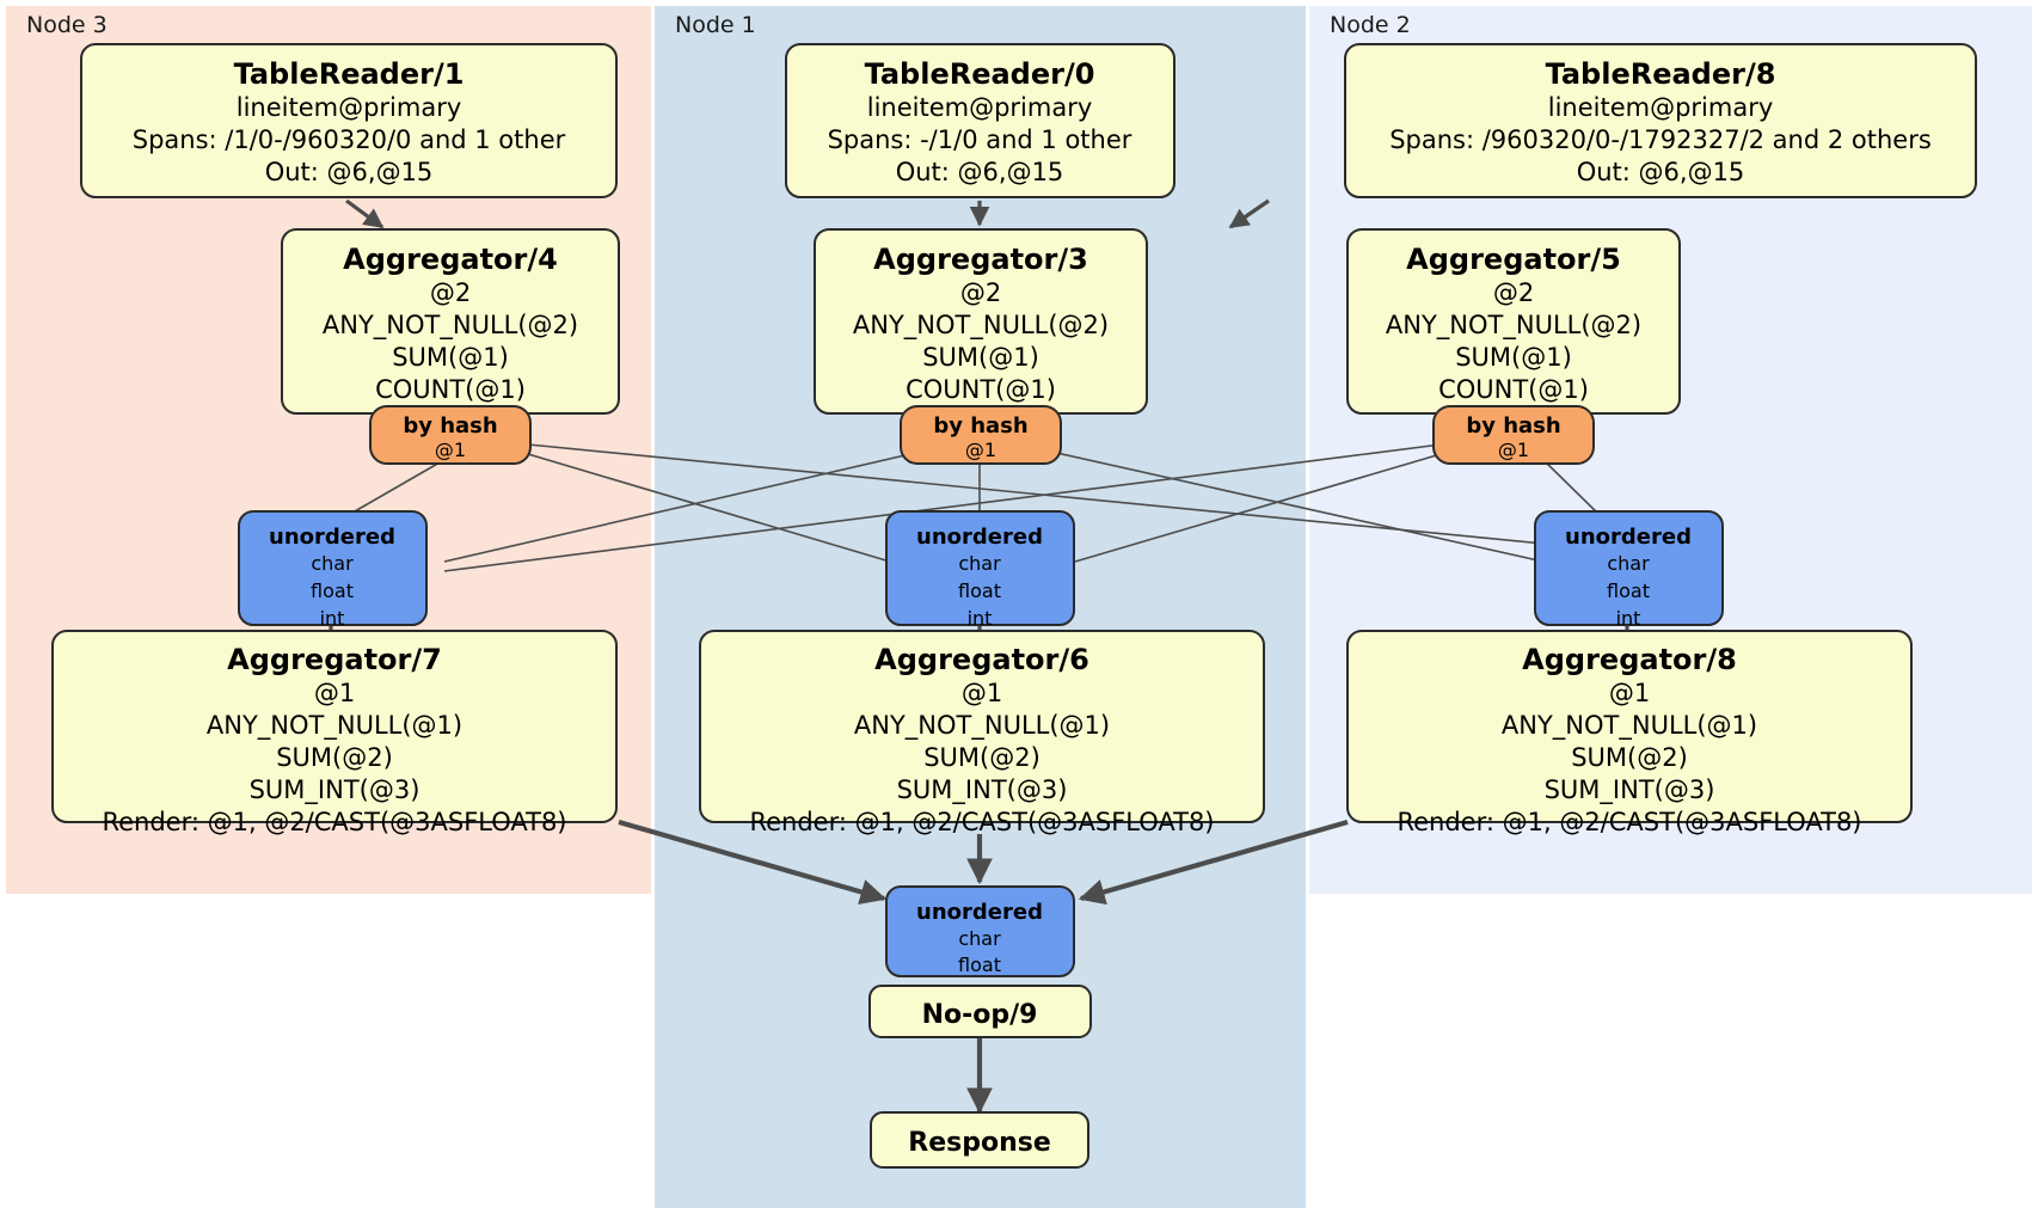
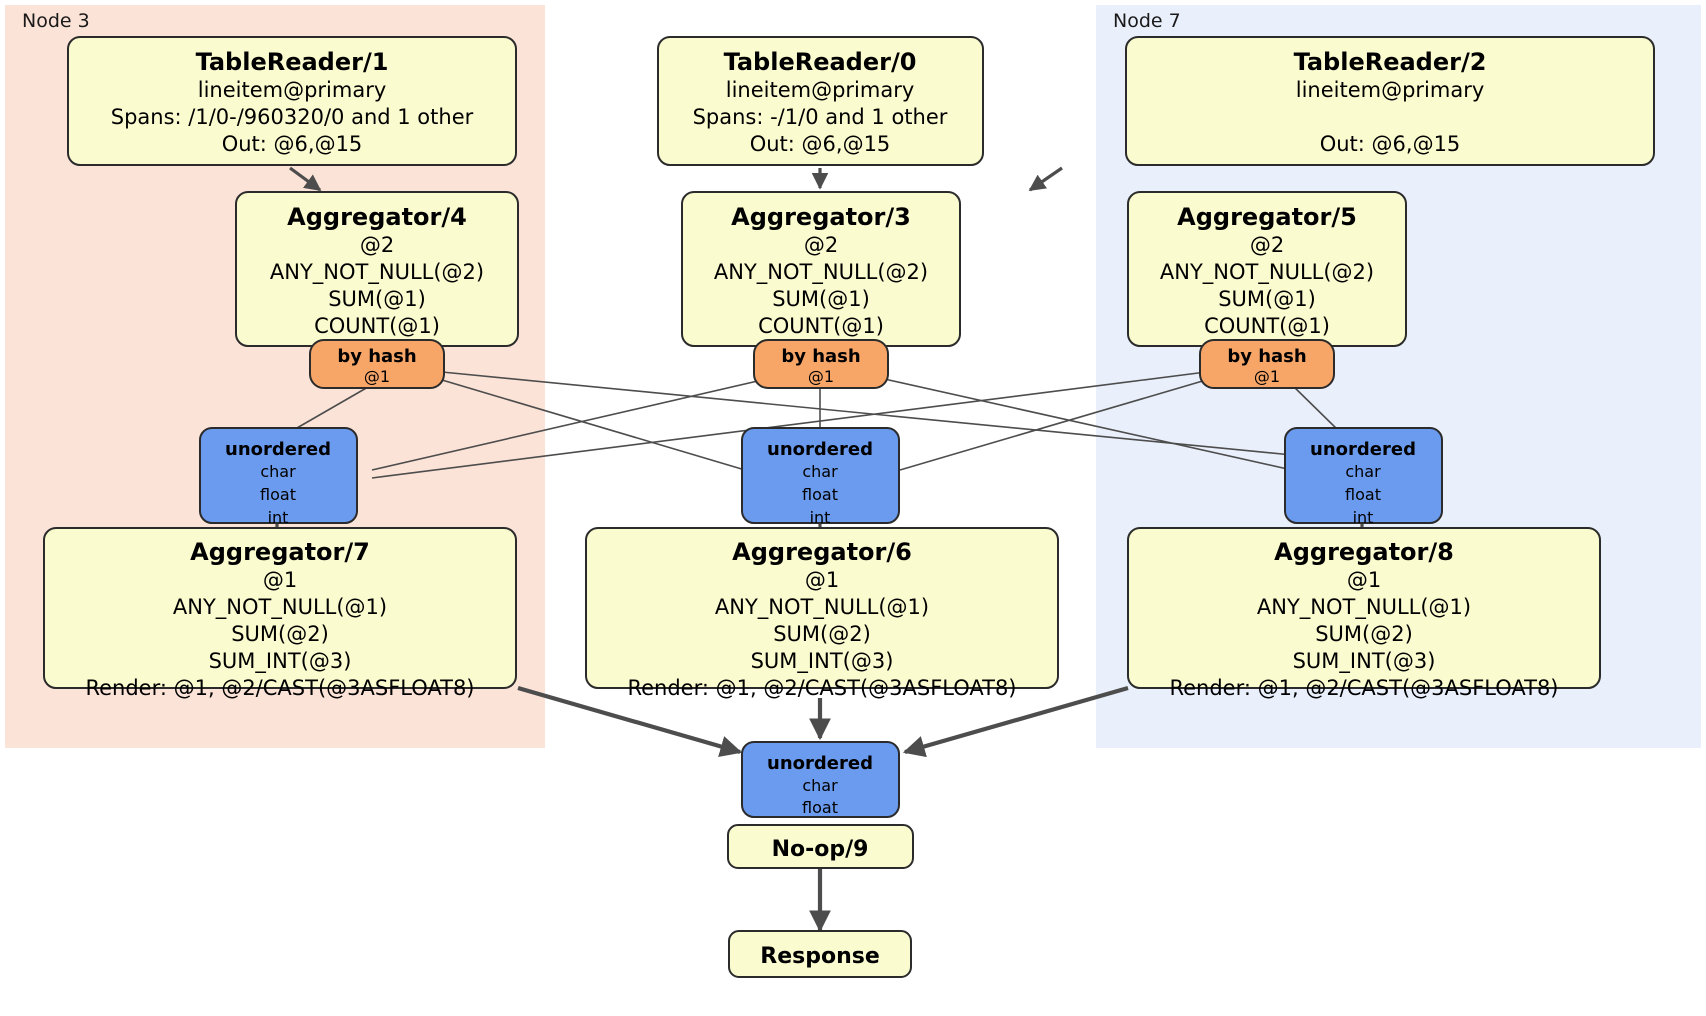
  Node 3
- Node 1
- Node 2
+ Node 7
  TableReader/1
  lineitem@primary
  Spans: /1/0-/960320/0 and 1 other
  Out: @6,@15
  TableReader/0
  lineitem@primary
  Spans: -/1/0 and 1 other
  Out: @6,@15
- TableReader/8
+ TableReader/2
  lineitem@primary
- Spans: /960320/0-/1792327/2 and 2 others
  Out: @6,@15
  Aggregator/4
  @2
  ANY_NOT_NULL(@2)
  SUM(@1)
  COUNT(@1)
  Aggregator/3
  @2
  ANY_NOT_NULL(@2)
  SUM(@1)
  COUNT(@1)
  Aggregator/5
  @2
  ANY_NOT_NULL(@2)
  SUM(@1)
  COUNT(@1)
  by hash
  @1
  by hash
  @1
  by hash
  @1
  unordered
  char
  float
  int
  unordered
  char
  float
  int
  unordered
  char
  float
  int
  Aggregator/7
  @1
  ANY_NOT_NULL(@1)
  SUM(@2)
  SUM_INT(@3)
  Render: @1, @2/CAST(@3ASFLOAT8)
  Aggregator/6
  @1
  ANY_NOT_NULL(@1)
  SUM(@2)
  SUM_INT(@3)
  Render: @1, @2/CAST(@3ASFLOAT8)
  Aggregator/8
  @1
  ANY_NOT_NULL(@1)
  SUM(@2)
  SUM_INT(@3)
  Render: @1, @2/CAST(@3ASFLOAT8)
  unordered
  char
  float
  No-op/9
  Response
